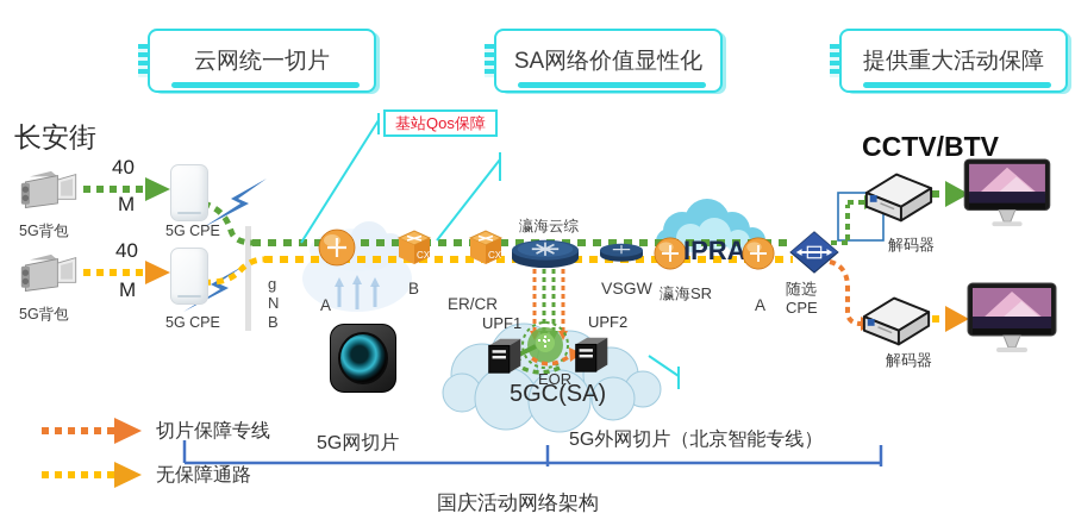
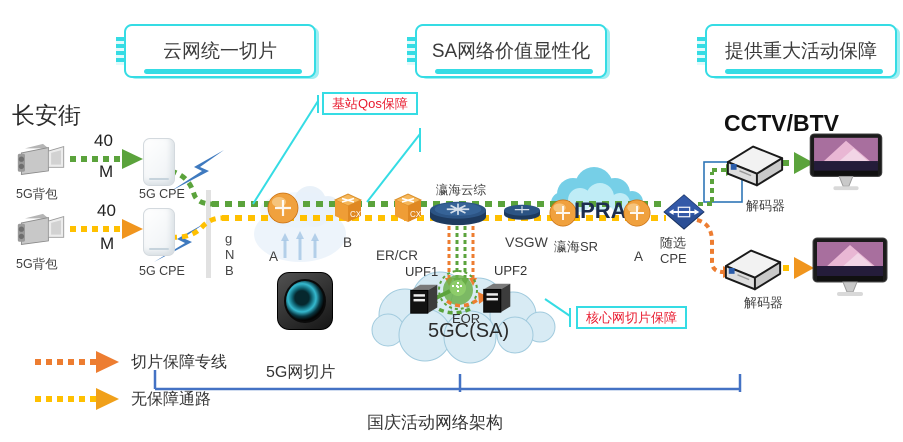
  云网统一切片
  SA网络价值显性化
  提供重大活动保障
  长安街
  5G背包
  5G背包
  40
  M
  40
  M
  5G CPE
  5G CPE
  g
  N
  B
  基站Qos保障
+ 核心网切片保障
  A
  CX
  B
  CX
  ER/CR
  瀛海云综
  VSGW
  IPRA
  瀛海SR
  A
  随选
  CPE
  UPF1
  UPF2
  EOR
  5GC(SA)
  CCTV/BTV
  解码器
  解码器
  切片保障专线
  无保障通路
  5G网切片
- 5G外网切片（北京智能专线）
  国庆活动网络架构
